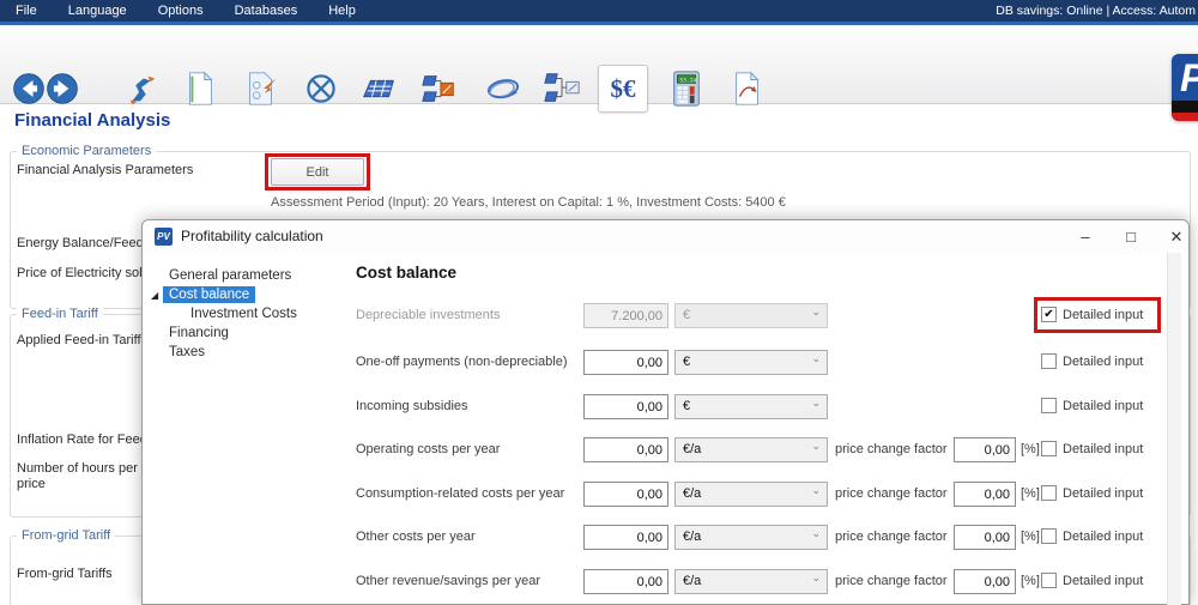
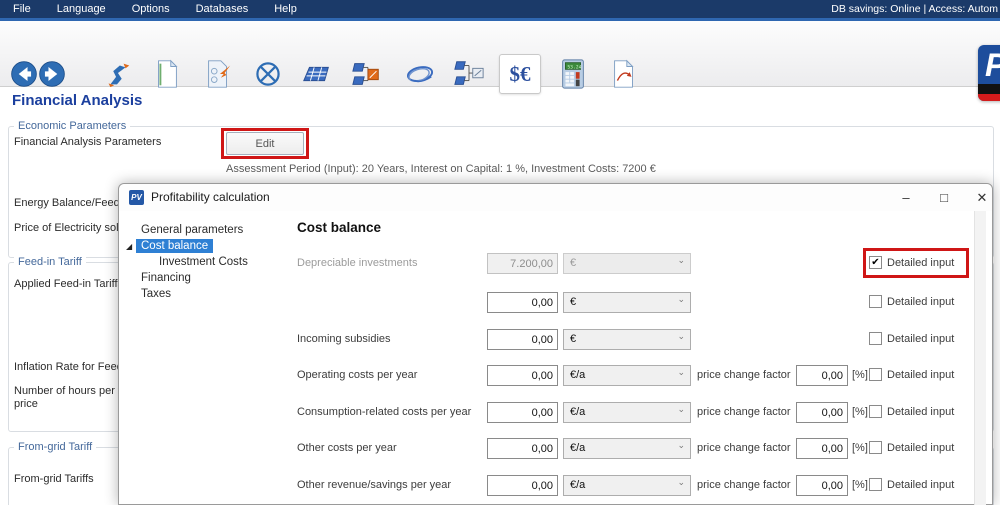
  File
  Language
  Options
  Databases
  Help
  DB savings: Online | Access: Autom
  $€
  P
  Financial Analysis
  Economic Parameters
  Financial Analysis Parameters
  Edit
- Assessment Period (Input): 20 Years, Interest on Capital: 1 %, Investment Costs: 5400 €
+ Assessment Period (Input): 20 Years, Interest on Capital: 1 %, Investment Costs: 7200 €
  Energy Balance/Feed
  Price of Electricity so
  Feed-in Tariff
  Applied Feed-in Tariff
  Inflation Rate for Fee
  Number of hours per
  price
  From-grid Tariff
  From-grid Tariffs
  PV
  Profitability calculation
  –
  □
  ✕
  General parameters
  ◢
  Cost balance
  Investment Costs
  Financing
  Taxes
  Cost balance
  Depreciable investments
  7.200,00
  €
  ✔
  Detailed input
- One-off payments (non-depreciable)
  0,00
  €
  Detailed input
  Incoming subsidies
  0,00
  €
  Detailed input
  Operating costs per year
  0,00
  €/a
  price change factor
  0,00
  [%]
  Detailed input
  Consumption-related costs per year
  0,00
  €/a
  price change factor
  0,00
  [%]
  Detailed input
  Other costs per year
  0,00
  €/a
  price change factor
  0,00
  [%]
  Detailed input
  Other revenue/savings per year
  0,00
  €/a
  price change factor
  0,00
  [%]
  Detailed input
